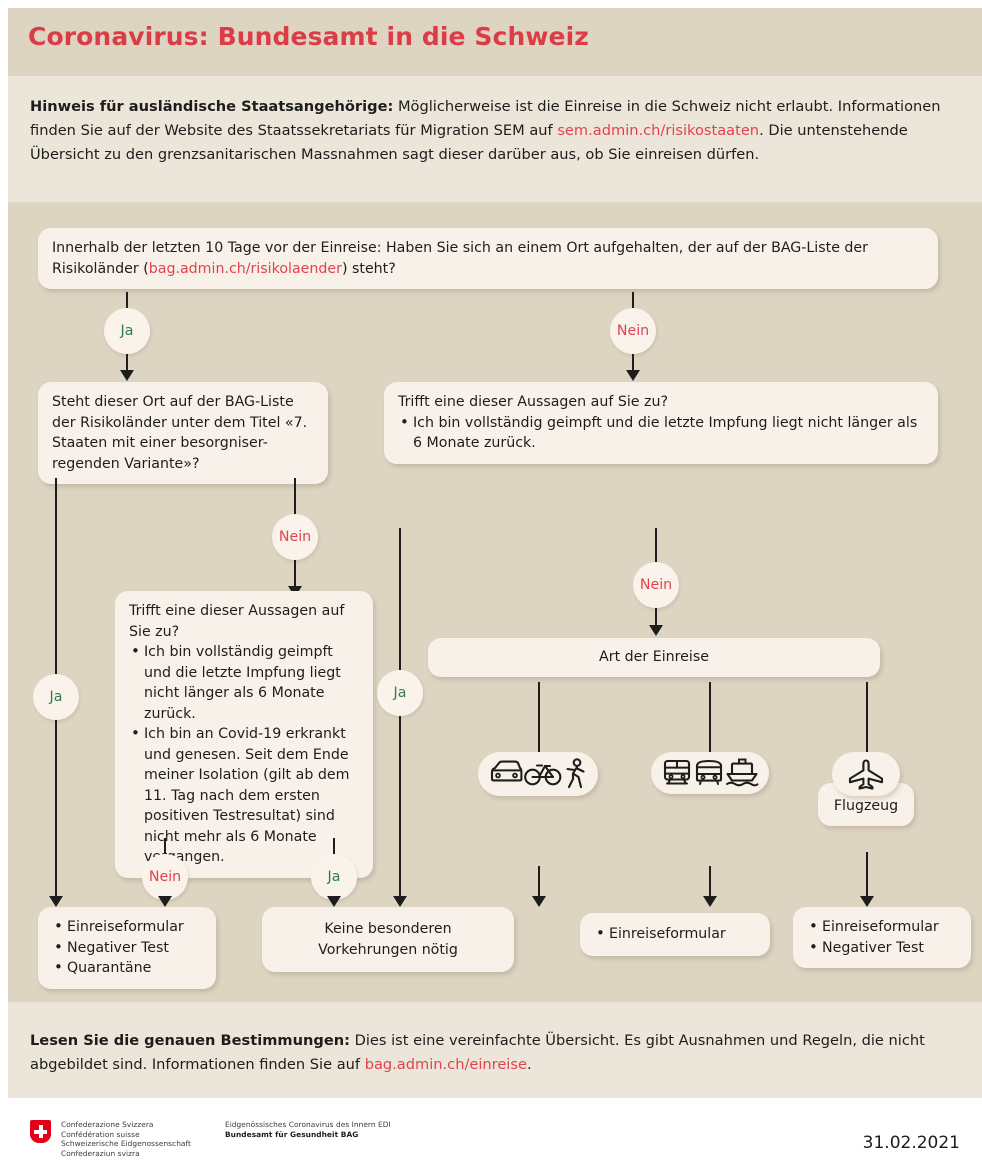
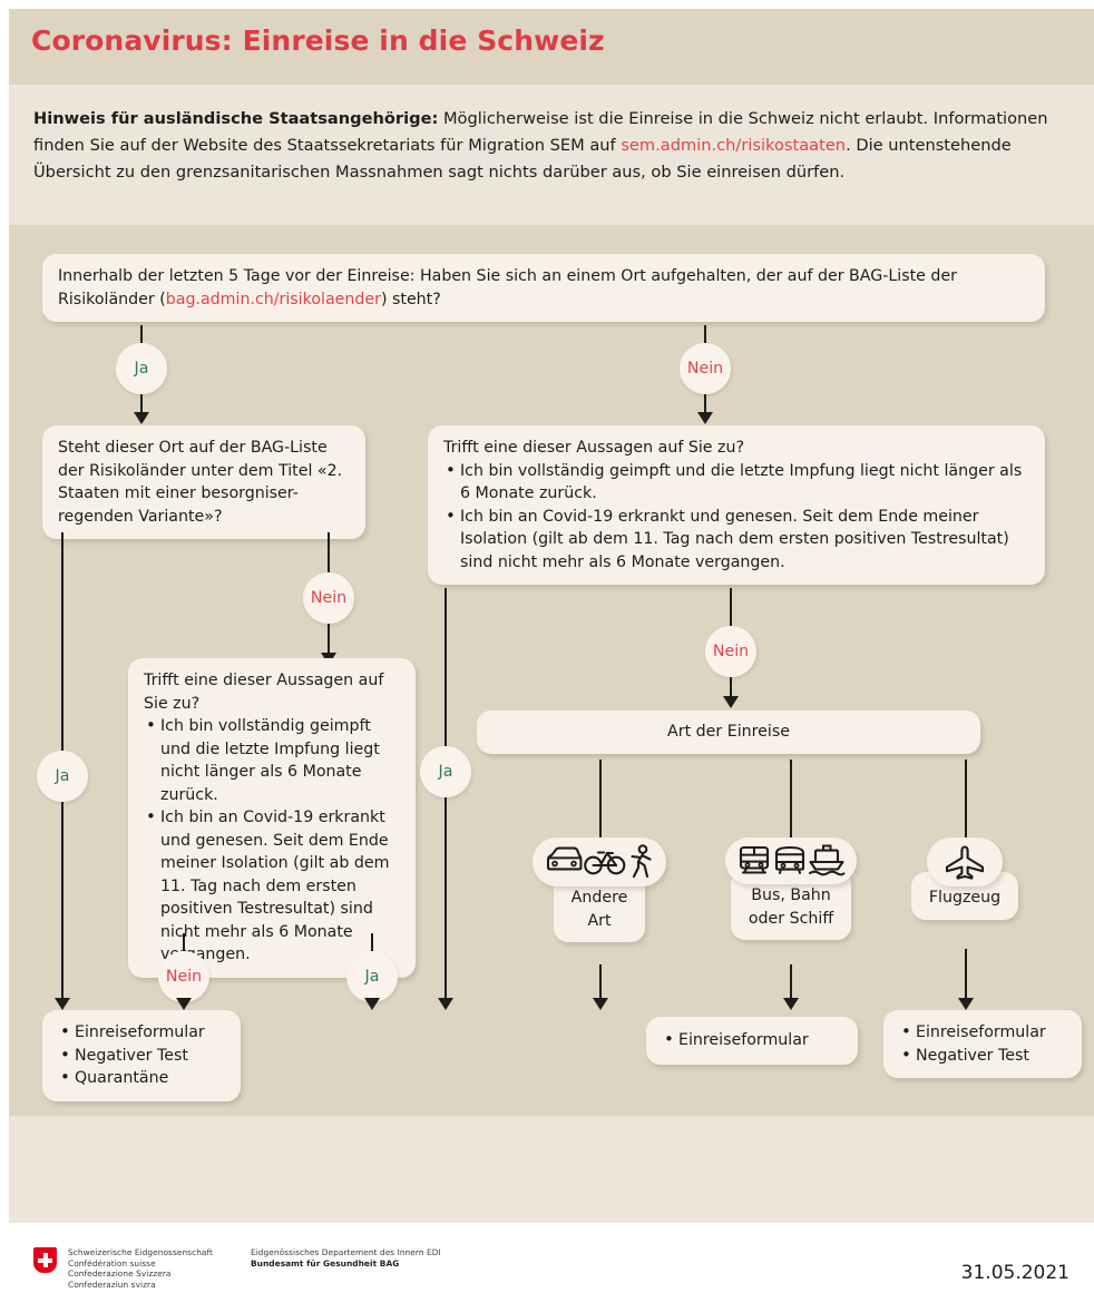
- Coronavirus: Bundesamt in die Schweiz
+ Coronavirus: Einreise in die Schweiz
- Hinweis für ausländische Staatsangehörige: Möglicherweise ist die Einreise in die Schweiz nicht erlaubt. Informationen finden Sie auf der Website des Staatssekretariats für Migration SEM auf sem.admin.ch/risikostaaten. Die untenstehende Übersicht zu den grenzsanitarischen Massnahmen sagt dieser darüber aus, ob Sie einreisen dürfen.
+ Hinweis für ausländische Staatsangehörige: Möglicherweise ist die Einreise in die Schweiz nicht erlaubt. Informationen finden Sie auf der Website des Staatssekretariats für Migration SEM auf sem.admin.ch/risikostaaten. Die untenstehende Übersicht zu den grenzsanitarischen Massnahmen sagt nichts darüber aus, ob Sie einreisen dürfen.
- Innerhalb der letzten 10 Tage vor der Einreise: Haben Sie sich an einem Ort aufgehalten, der auf der BAG-Liste der Risikoländer (bag.admin.ch/risikolaender) steht?
+ Innerhalb der letzten 5 Tage vor der Einreise: Haben Sie sich an einem Ort aufgehalten, der auf der BAG-Liste der Risikoländer (bag.admin.ch/risikolaender) steht?
  Ja
  Nein
- Steht dieser Ort auf der BAG-Liste der Risikoländer unter dem Titel «7. Staaten mit einer besorgniser-regenden Variante»?
+ Steht dieser Ort auf der BAG-Liste der Risikoländer unter dem Titel «2. Staaten mit einer besorgniser-regenden Variante»?
  Ja
  Nein
  Trifft eine dieser Aussagen auf Sie zu?
  Ich bin vollständig geimpft und die letzte Impfung liegt nicht länger als 6 Monate zurück.
+ Ich bin an Covid-19 erkrankt und genesen. Seit dem Ende meiner Isolation (gilt ab dem 11. Tag nach dem ersten positiven Testresultat) sind nicht mehr als 6 Monate vergangen.
  Ja
  Nein
  Trifft eine dieser Aussagen auf Sie zu?
  Ich bin vollständig geimpft und die letzte Impfung liegt nicht länger als 6 Monate zurück.
  Ich bin an Covid-19 erkrankt und genesen. Seit dem Ende meiner Isolation (gilt ab dem 11. Tag nach dem ersten positiven Testresultat) sind nicht mehr als 6 Monate vangen.
  Nein
  Ja
  Art der Einreise
+ Andere
+ Art
+ Bus, Bahn
+ oder Schiff
  Flugzeug
  Einreiseformular
  Negativer Test
  Quarantäne
- Keine besonderen
- Vorkehrungen nötig
  Einreiseformular
  Einreiseformular
  Negativer Test
- Lesen Sie die genauen Bestimmungen: Dies ist eine vereinfachte Übersicht. Es gibt Ausnahmen und Regeln, die nicht abgebildet sind. Informationen finden Sie auf bag.admin.ch/einreise.
- Confederazione Svizzera
+ Schweizerische Eidgenossenschaft
  Confédération suisse
- Schweizerische Eidgenossenschaft
+ Confederazione Svizzera
  Confederaziun svizra
- Eidgenössisches Coronavirus des Innern EDI
+ Eidgenössisches Departement des Innern EDI
  Bundesamt für Gesundheit BAG
- 31.02.2021
+ 31.05.2021
